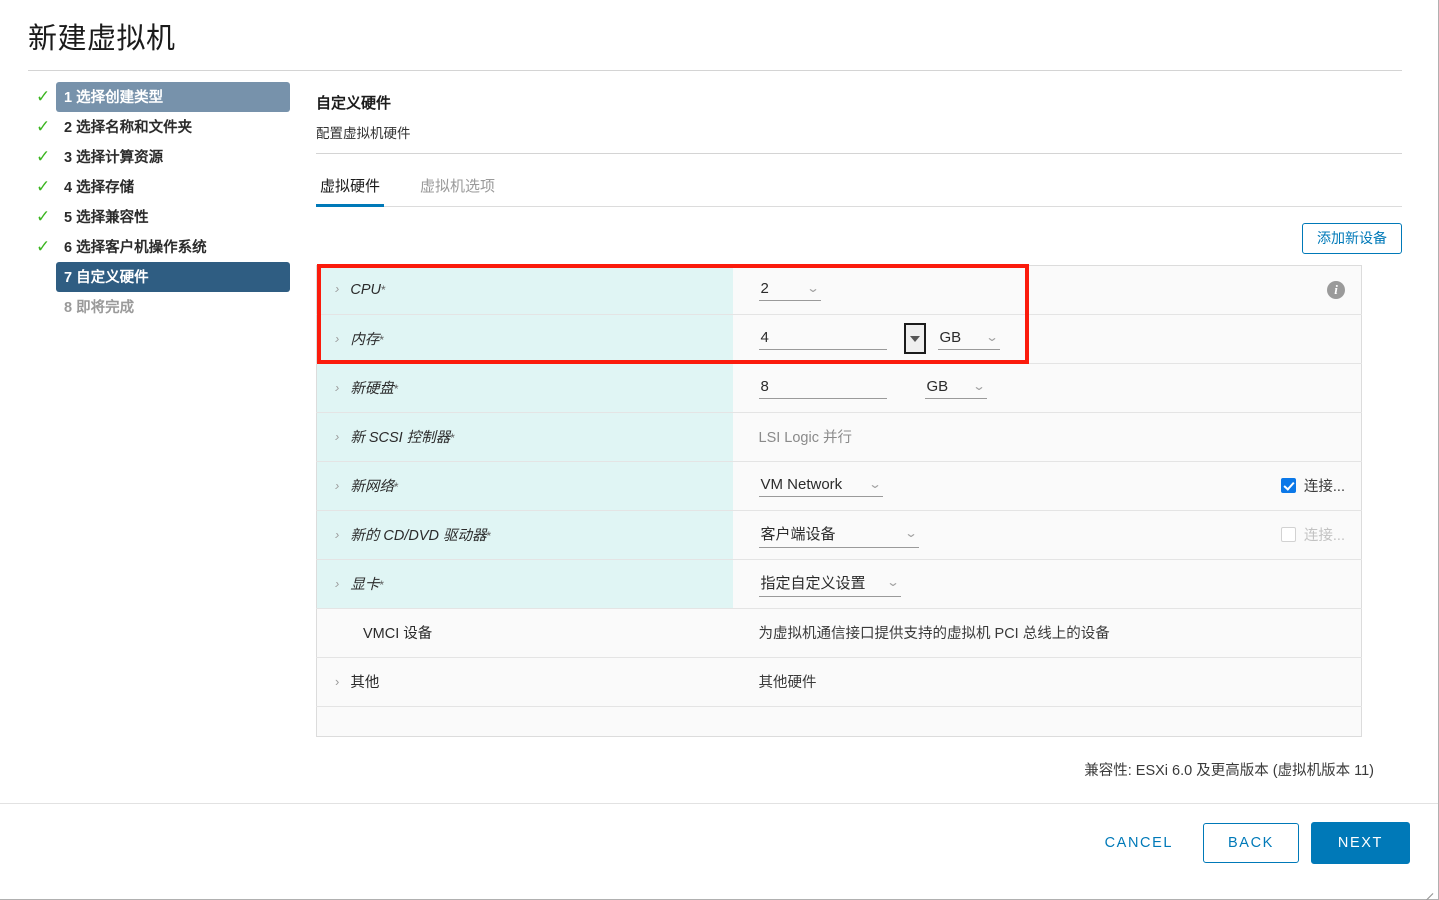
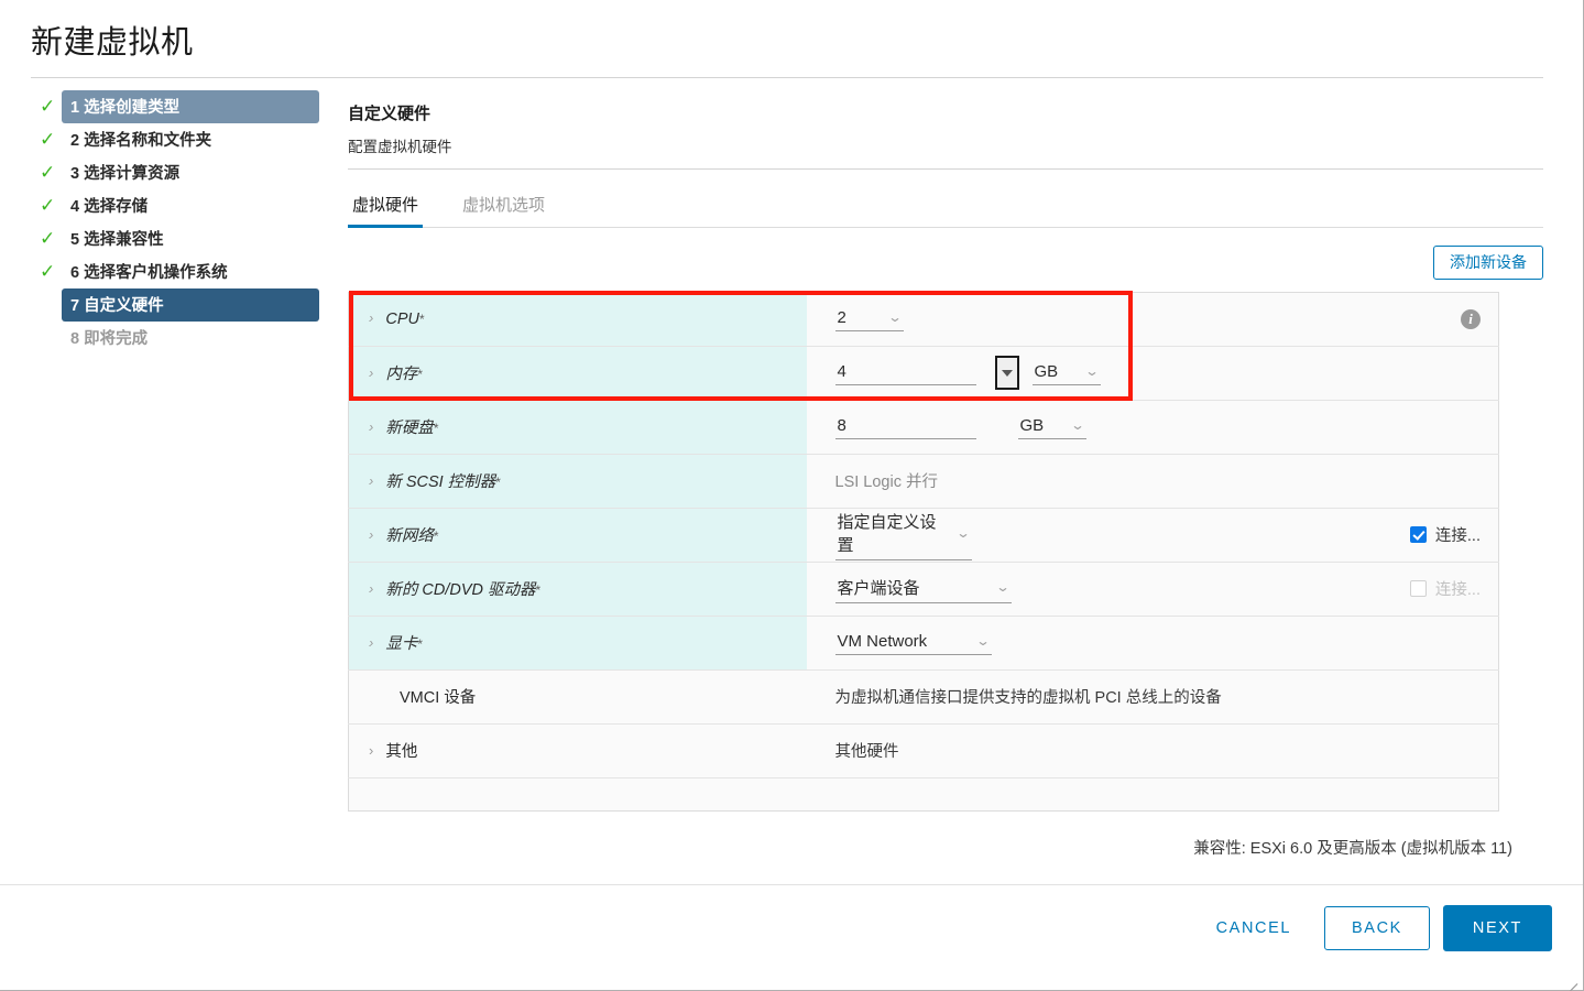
  新建虚拟机
  ✓
  1 选择创建类型
  ✓
  2 选择名称和文件夹
  ✓
  3 选择计算资源
  ✓
  4 选择存储
  ✓
  5 选择兼容性
  ✓
  6 选择客户机操作系统
  7 自定义硬件
  8 即将完成
  自定义硬件
  配置虚拟机硬件
  虚拟硬件
  虚拟机选项
  添加新设备
  › CPU*	2 ⌄	i
  › 内存*	4 GB ⌄
  › 新硬盘*	8 GB ⌄
  › 新 SCSI 控制器*	LSI Logic 并行
- › 新网络*	VM Network ⌄	连接...
+ › 新网络*	指定自定义设置 ⌄	连接...
  › 新的 CD/DVD 驱动器*	客户端设备 ⌄	连接...
- › 显卡*	指定自定义设置 ⌄
+ › 显卡*	VM Network ⌄
  VMCI 设备	为虚拟机通信接口提供支持的虚拟机 PCI 总线上的设备
  › 其他	其他硬件
  兼容性: ESXi 6.0 及更高版本 (虚拟机版本 11)
  CANCEL
  BACK
  NEXT
